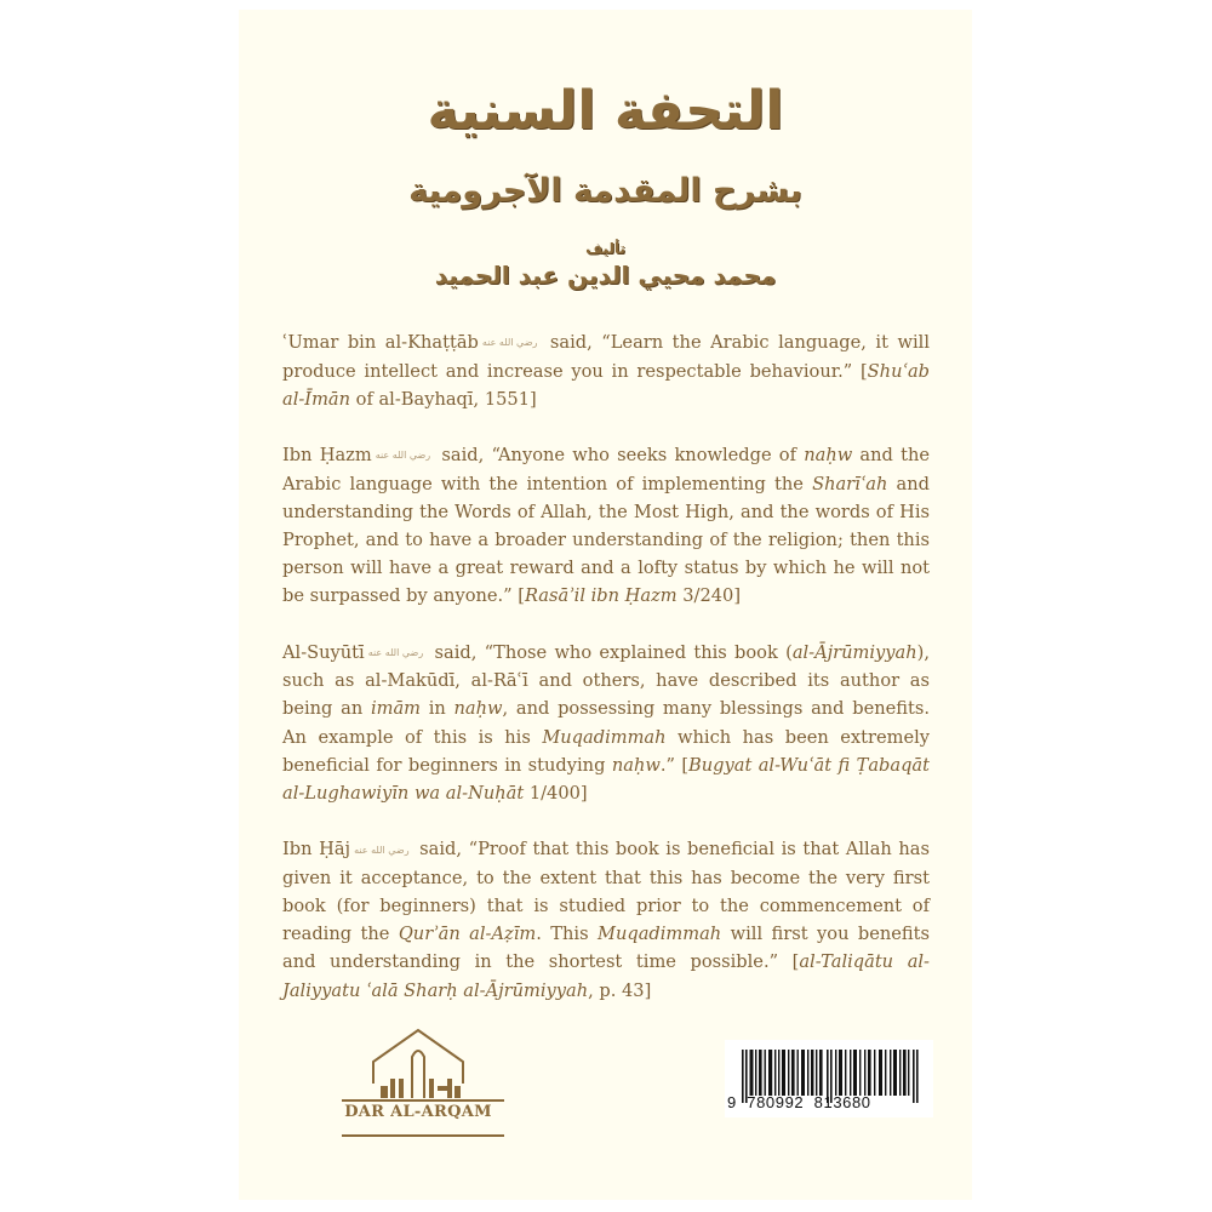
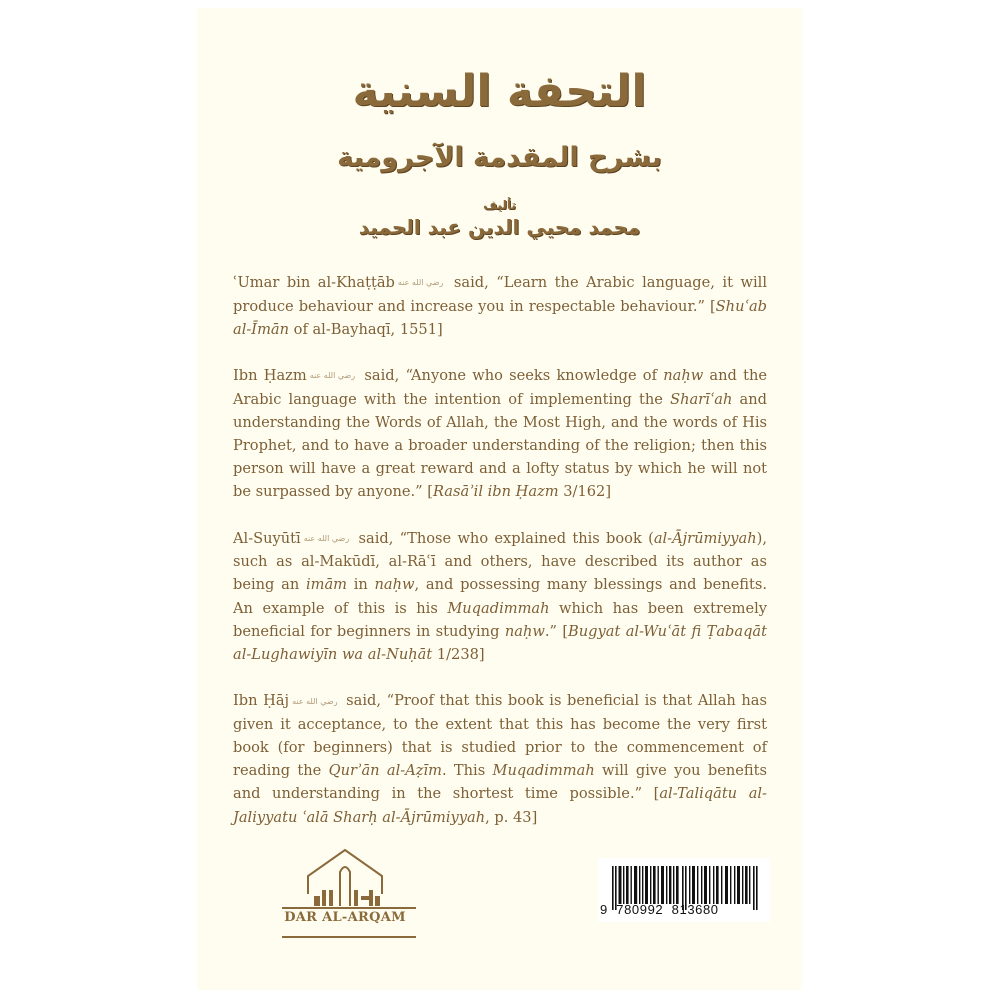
  التحفة السنية
  بشرح المقدمة الآجرومية
  تأليف
  محمد محيي الدين عبد الحميد
- ʿUmar bin al-Khaṭṭāb رضي الله عنه said, “Learn the Arabic language, it will produce intellect and increase you in respectable behaviour.” [Shuʿab al-Īmān of al-Bayhaqī, 1551]
+ ʿUmar bin al-Khaṭṭāb رضي الله عنه said, “Learn the Arabic language, it will produce behaviour and increase you in respectable behaviour.” [Shuʿab al-Īmān of al-Bayhaqī, 1551]
- Ibn Ḥazm رضي الله عنه said, “Anyone who seeks knowledge of naḥw and the Arabic language with the intention of implementing the Sharīʿah and understanding the Words of Allah, the Most High, and the words of His Prophet, and to have a broader understanding of the religion; then this person will have a great reward and a lofty status by which he will not be surpassed by anyone.” [Rasāʾil ibn Ḥazm 3/240]
+ Ibn Ḥazm رضي الله عنه said, “Anyone who seeks knowledge of naḥw and the Arabic language with the intention of implementing the Sharīʿah and understanding the Words of Allah, the Most High, and the words of His Prophet, and to have a broader understanding of the religion; then this person will have a great reward and a lofty status by which he will not be surpassed by anyone.” [Rasāʾil ibn Ḥazm 3/162]
- Al-Suyūtī رضي الله عنه said, “Those who explained this book (al-Ājrūmiyyah), such as al-Makūdī, al-Rāʿī and others, have described its author as being an imām in naḥw, and possessing many blessings and benefits. An example of this is his Muqadimmah which has been extremely beneficial for beginners in studying naḥw.” [Bugyat al-Wuʿāt fi Ṭabaqāt al-Lughawiyīn wa al-Nuḥāt 1/400]
+ Al-Suyūtī رضي الله عنه said, “Those who explained this book (al-Ājrūmiyyah), such as al-Makūdī, al-Rāʿī and others, have described its author as being an imām in naḥw, and possessing many blessings and benefits. An example of this is his Muqadimmah which has been extremely beneficial for beginners in studying naḥw.” [Bugyat al-Wuʿāt fi Ṭabaqāt al-Lughawiyīn wa al-Nuḥāt 1/238]
- Ibn Ḥāj رضي الله عنه said, “Proof that this book is beneficial is that Allah has given it acceptance, to the extent that this has become the very first book (for beginners) that is studied prior to the commencement of reading the Qurʾān al-Aẓīm. This Muqadimmah will first you benefits and understanding in the shortest time possible.” [al-Taliqātu al-Jaliyyatu ʿalā Sharḥ al-Ājrūmiyyah, p. 43]
+ Ibn Ḥāj رضي الله عنه said, “Proof that this book is beneficial is that Allah has given it acceptance, to the extent that this has become the very first book (for beginners) that is studied prior to the commencement of reading the Qurʾān al-Aẓīm. This Muqadimmah will give you benefits and understanding in the shortest time possible.” [al-Taliqātu al-Jaliyyatu ʿalā Sharḥ al-Ājrūmiyyah, p. 43]
  DAR AL-ARQAM
  9 780992 813680
